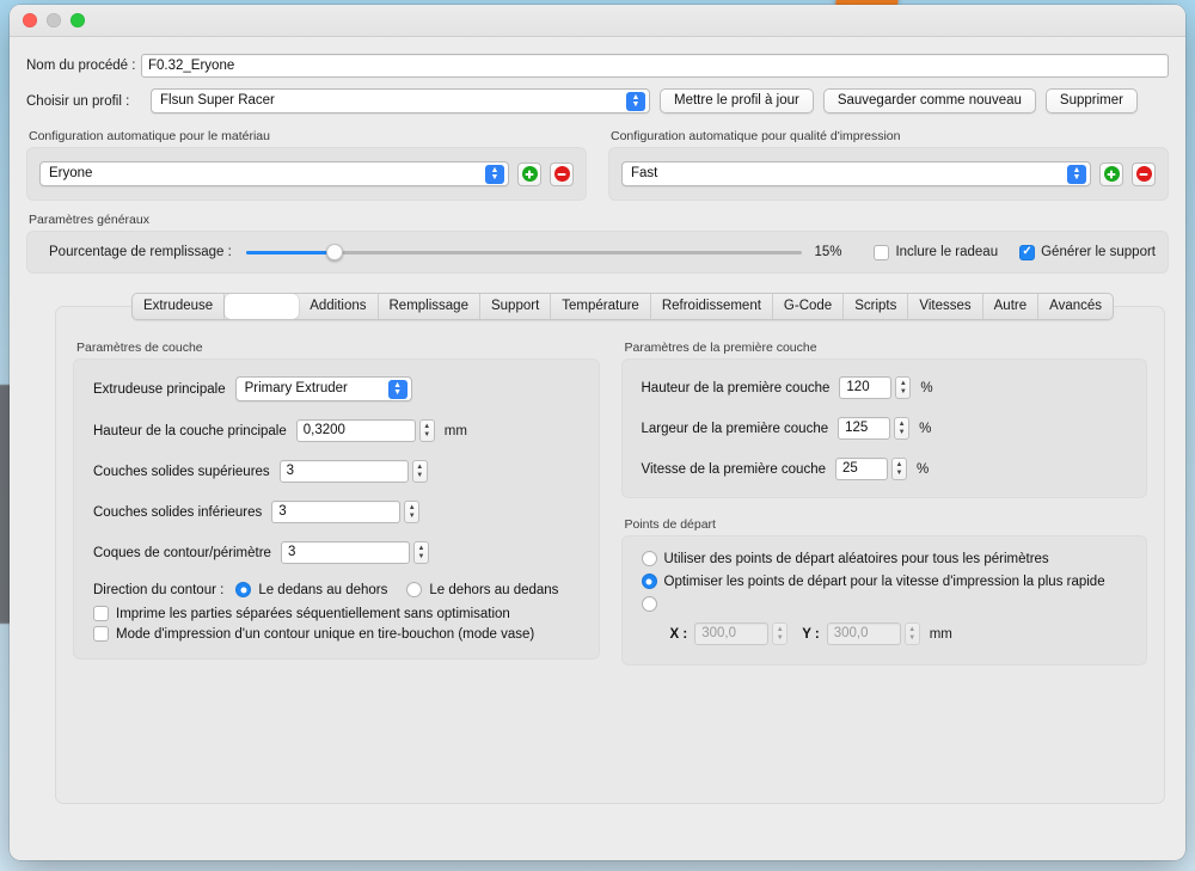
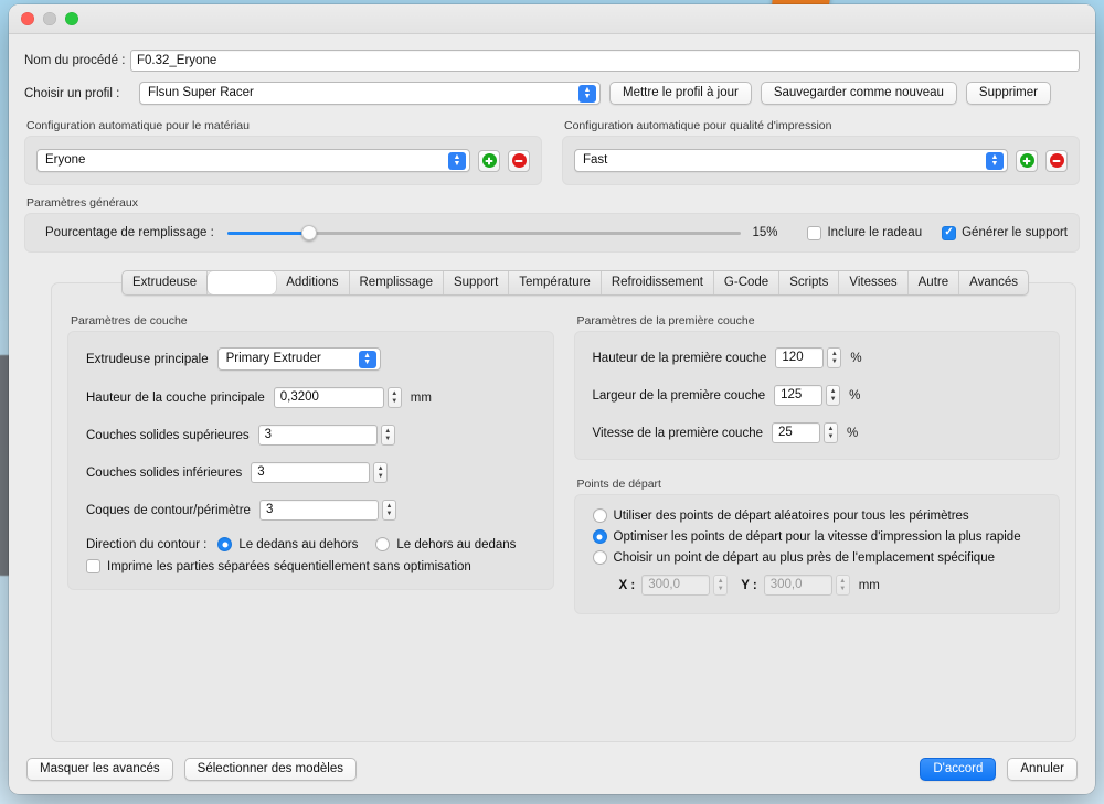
  Nom du procédé :
  F0.32_Eryone
  Choisir un profil :
  Flsun Super Racer
  Mettre le profil à jour
  Sauvegarder comme nouveau
  Supprimer
  Configuration automatique pour le matériau
  Eryone
  Configuration automatique pour qualité d'impression
  Fast
  Paramètres généraux
  Pourcentage de remplissage :
  15%
  Inclure le radeau
  Générer le support
  Extrudeuse
  Additions
  Remplissage
  Support
  Température
  Refroidissement
  G-Code
  Scripts
  Vitesses
  Autre
  Avancés
  Paramètres de couche
  Extrudeuse principale
  Primary Extruder
  Hauteur de la couche principale
  0,3200
  mm
  Couches solides supérieures
  3
  Couches solides inférieures
  3
  Coques de contour/périmètre
  3
  Direction du contour :
  Le dedans au dehors
  Le dehors au dedans
  Imprime les parties séparées séquentiellement sans optimisation
- Mode d'impression d'un contour unique en tire-bouchon (mode vase)
  Paramètres de la première couche
  Hauteur de la première couche
  120
  %
  Largeur de la première couche
  125
  %
  Vitesse de la première couche
  25
  %
  Points de départ
  Utiliser des points de départ aléatoires pour tous les périmètres
  Optimiser les points de départ pour la vitesse d'impression la plus rapide
+ Choisir un point de départ au plus près de l'emplacement spécifique
  X :
  300,0
  Y :
  300,0
  mm
+ Masquer les avancés
+ Sélectionner des modèles
+ D'accord
+ Annuler
